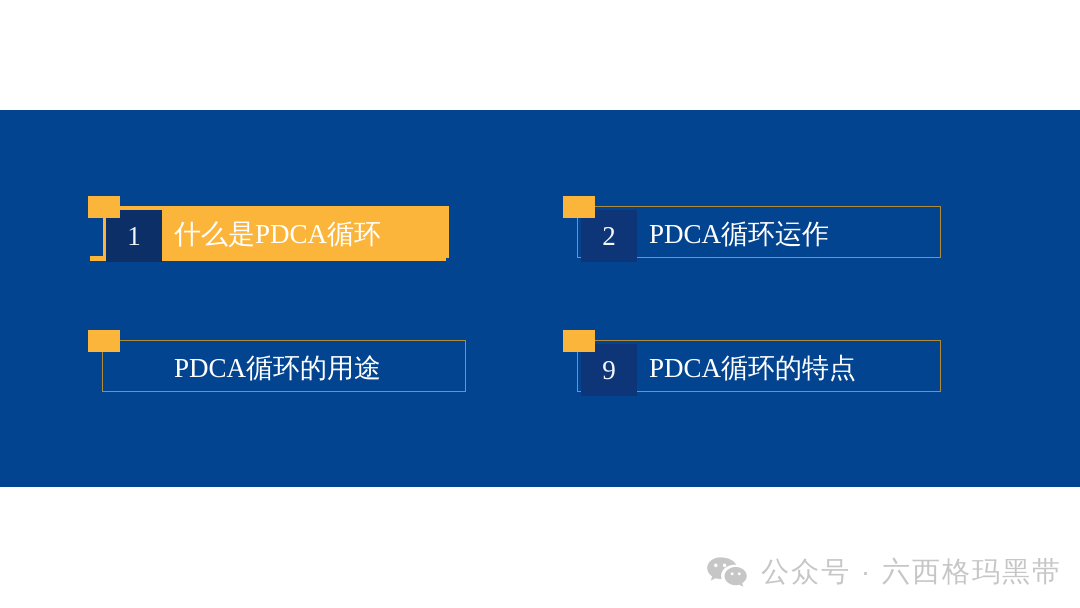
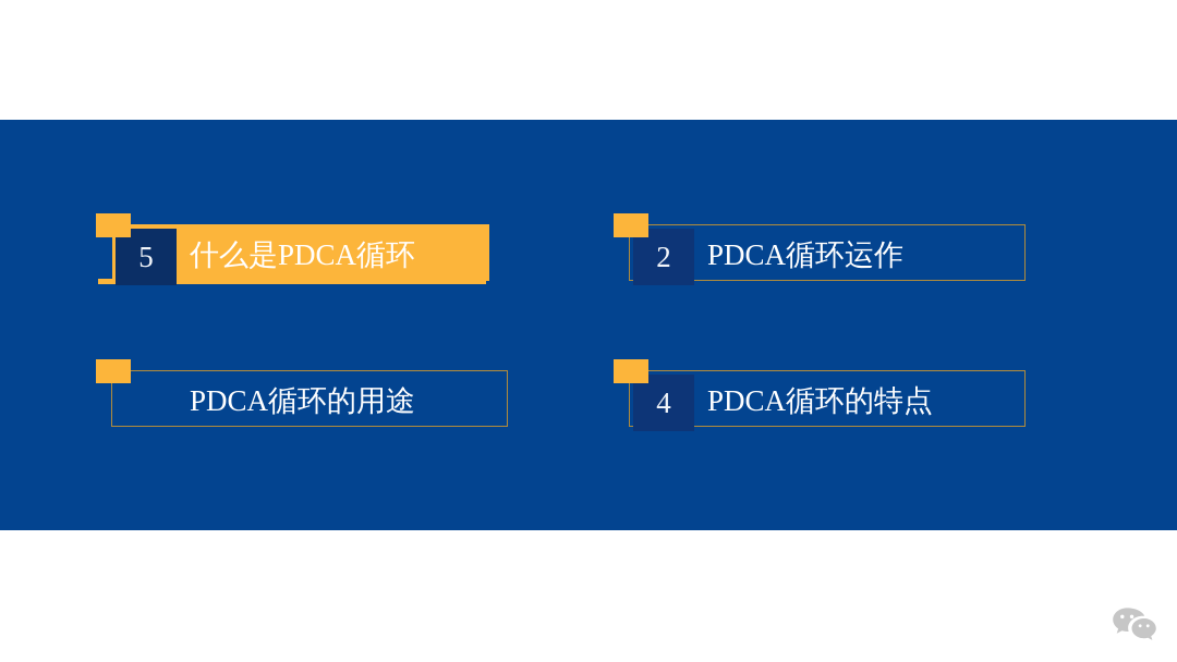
- 1
+ 5
  什么是PDCA循环
  2
  PDCA循环运作
  PDCA循环的用途
- 9
+ 4
  PDCA循环的特点
- 公众号 · 六西格玛黑带
